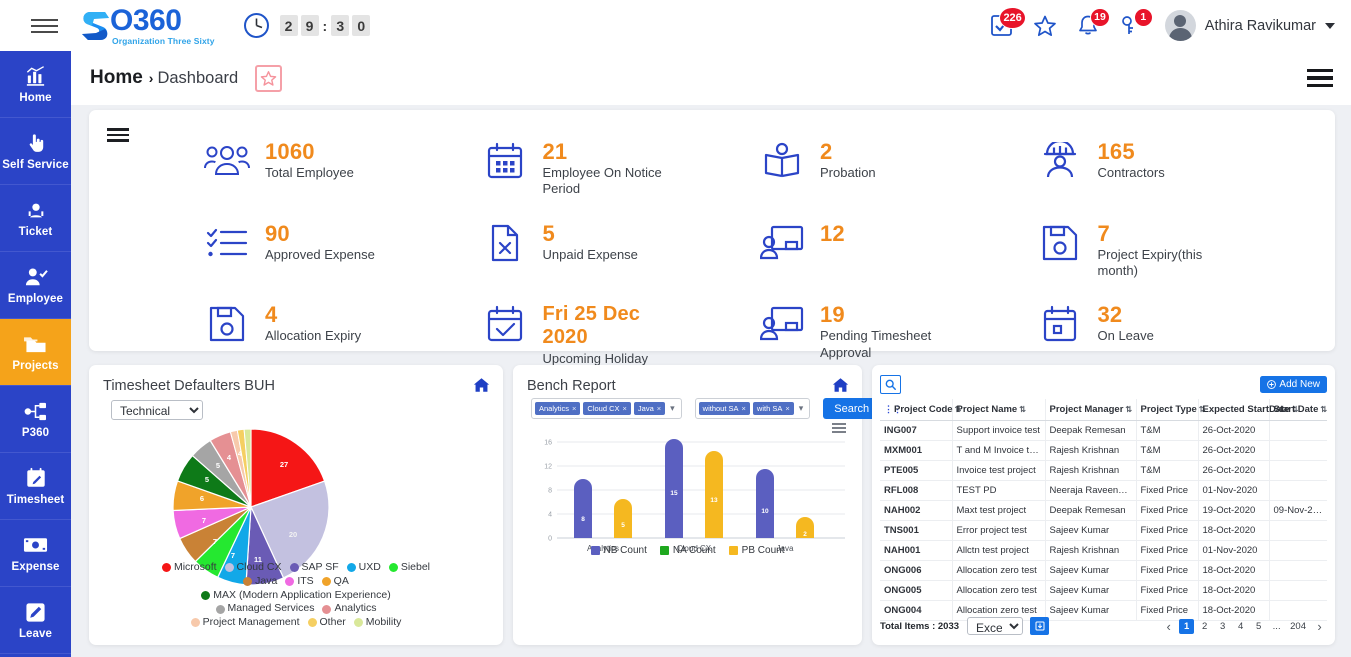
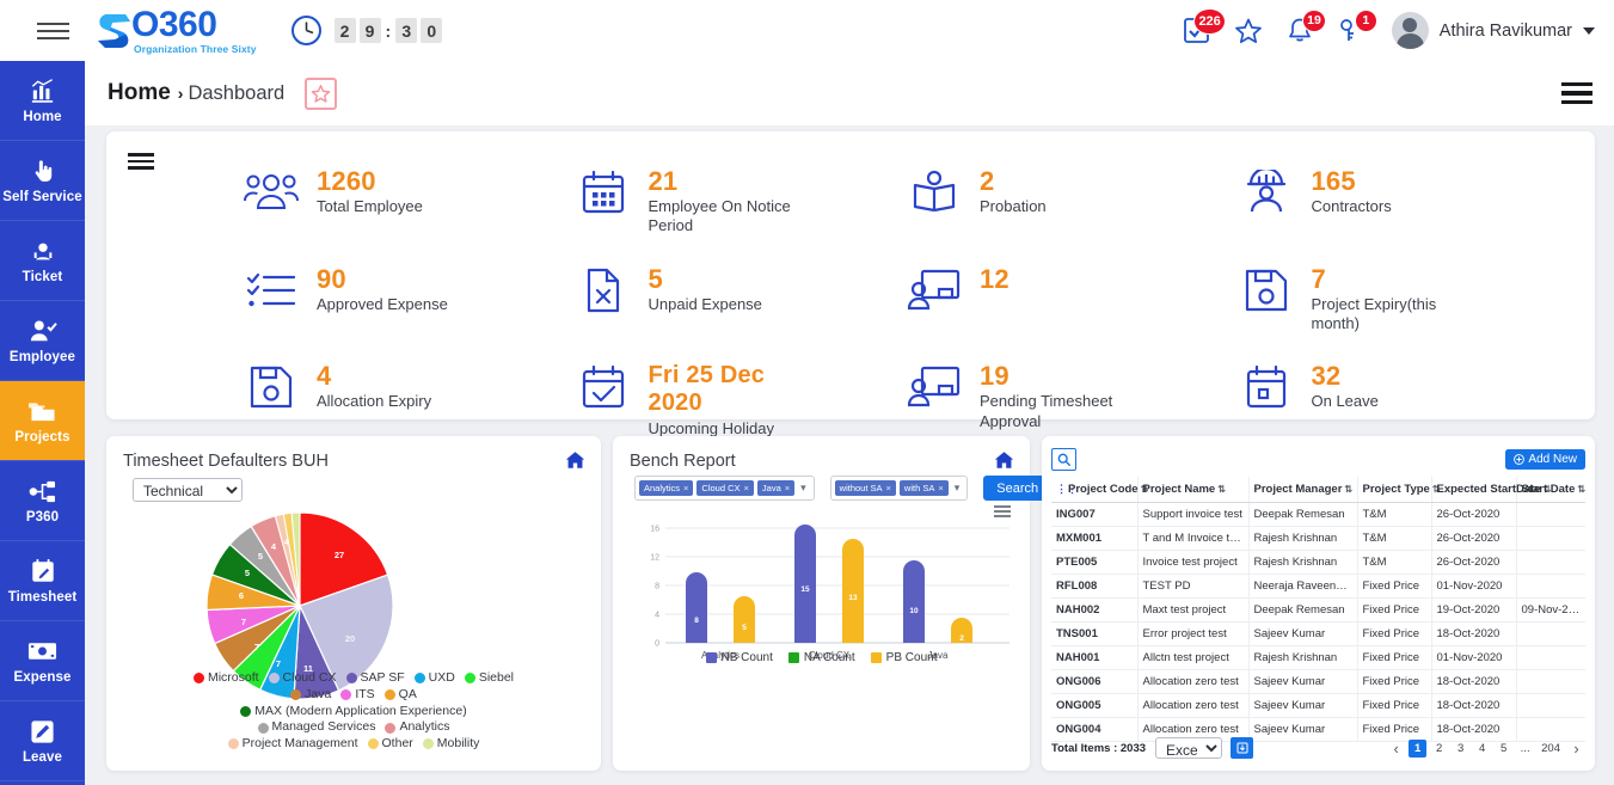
  O360
  Organization Three Sixty
  2
  9
  :
  3
  0
  226
  19
  1
  Athira Ravikumar
  Home
  Self Service
  Ticket
  Employee
  Projects
  P360
  Timesheet
  Expense
  Leave
  Home
  ›
  Dashboard
- 1060
+ 1260
  Total Employee
  21
  Employee On Notice Period
  2
  Probation
  165
  Contractors
  90
  Approved Expense
  5
  Unpaid Expense
  12
  7
  Project Expiry(this month)
  4
  Allocation Expiry
  Fri 25 Dec 2020
  Upcoming Holiday
  19
  Pending Timesheet Approval
  32
  On Leave
  Timesheet Defaulters BUH
  Technical
  27
  20
  11
  7
  7
  7
  6
  5
  5
  4
  4
  Microsoft
  Cloud CX
  SAP SF
  UXD
  Siebel
  Java
  ITS
  QA
  MAX (Modern Application Experience)
  Managed Services
  Analytics
  Project Management
  Other
  Mobility
  Bench Report
  Analytics
  ×
  Cloud CX
  ×
  Java
  ×
  ▾
  without SA
  ×
  with SA
  ×
  ▾
  Search
  Alytics
  Cloud CX
  Java
  NB Count
  NA Count
  PB Count
  Add New
  ⋮Project Code ⇅	Project Name ⇅	Project Manager ⇅	Project Type ⇅	Expected StartDate ⇅	Start Date ⇅
  ING007	Support invoice test	Deepak Remesan	T&M	26-Oct-2020
  MXM001	T and M Invoice test	Rajesh Krishnan	T&M	26-Oct-2020
  PTE005	Invoice test project	Rajesh Krishnan	T&M	26-Oct-2020
  RFL008	TEST PD	Neeraja Raveendran	Fixed Price	01-Nov-2020
  NAH002	Maxt test project	Deepak Remesan	Fixed Price	19-Oct-2020	09-Nov-2020
  TNS001	Error project test	Sajeev Kumar	Fixed Price	18-Oct-2020
  NAH001	Allctn test project	Rajesh Krishnan	Fixed Price	01-Nov-2020
  ONG006	Allocation zero test	Sajeev Kumar	Fixed Price	18-Oct-2020
  ONG005	Allocation zero test	Sajeev Kumar	Fixed Price	18-Oct-2020
  ONG004	Allocation zero test	Sajeev Kumar	Fixed Price	18-Oct-2020
  Total Items : 2033
  Exce
  ‹
  1
  2
  3
  4
  5
  ...
  204
  ›
